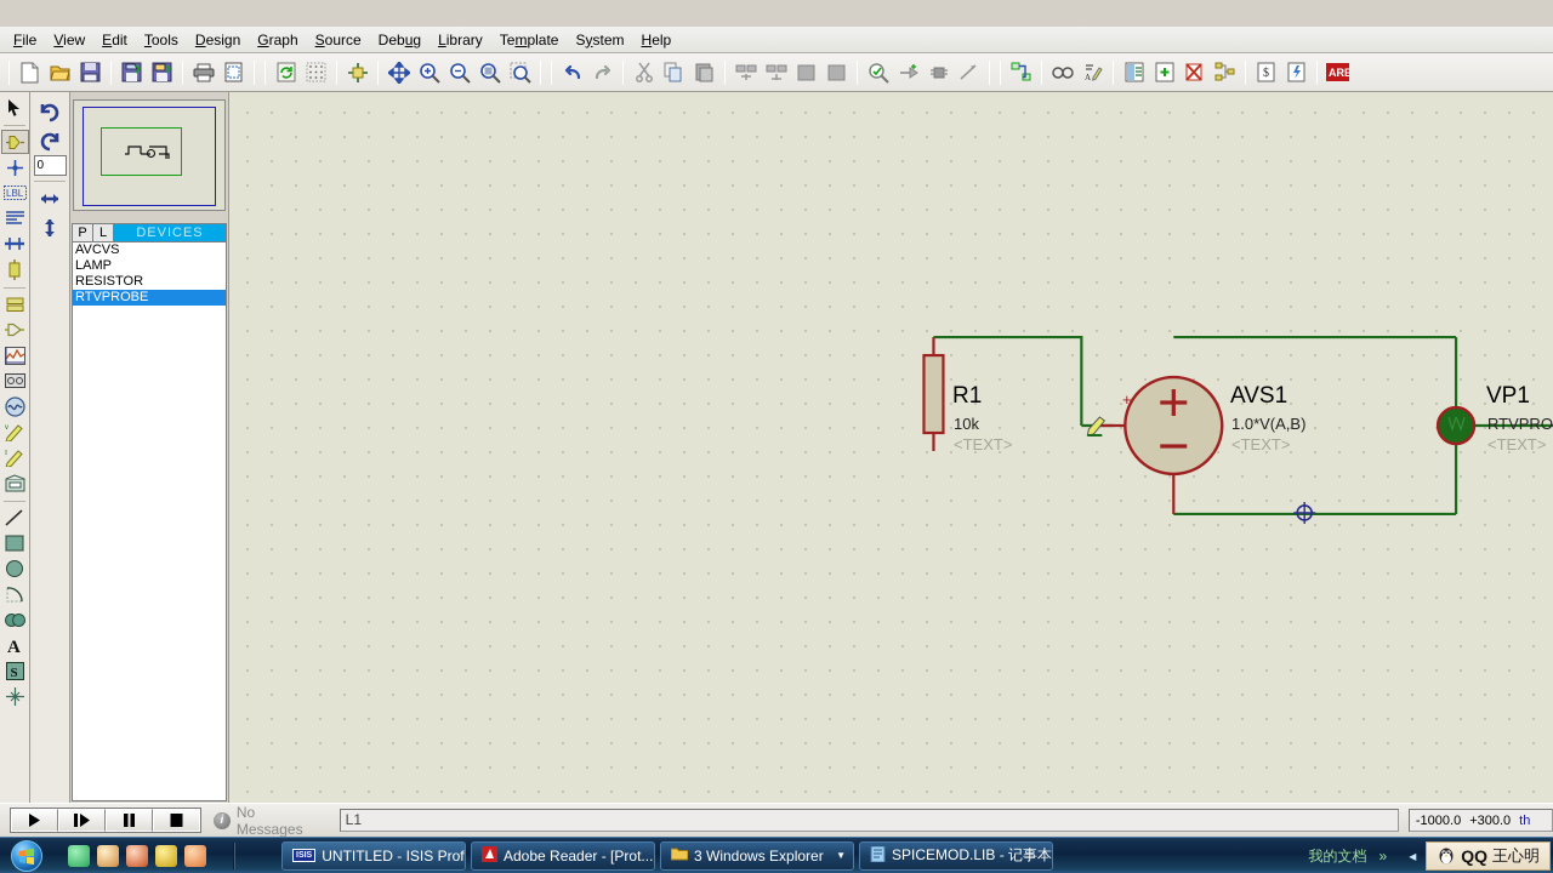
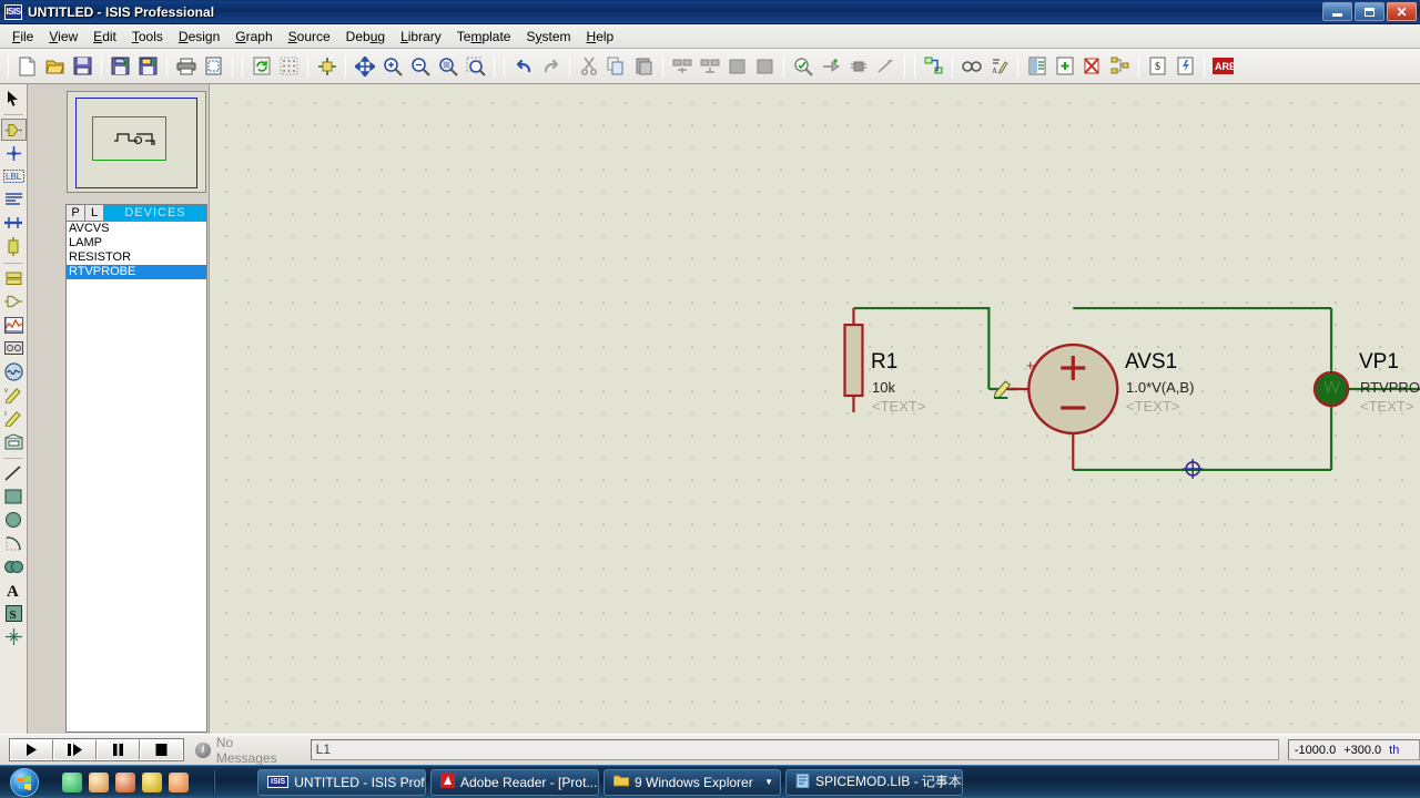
+ ISIS
+ UNTITLED - ISIS Professional
+ ✕
  File
  View
  Edit
  Tools
  Design
  Graph
  Source
  Debug
  Library
  Template
  System
  Help
  A
  $
  ARE
  LBL
  A
  S
- 0
  P
  L
  DEVICES
  AVCVS
  LAMP
  RESISTOR
  RTVPROBE
  R1
  10k
  <TEXT>
  AVS1
  1.0*V(A,B)
  <TEXT>
  +
  VP1
  RTVPRO
  <TEXT>
  i
  No Messages
  L1
  -1000.0
  +300.0
  th
  UNTITLED - ISIS Prof
  Adobe Reader - [Prot...
- 3 Windows Explorer
+ 9 Windows Explorer
  ▼
  SPICEMOD.LIB - 记事本
- 我的文档
- »
- ◂
- QQ
- 王心明
